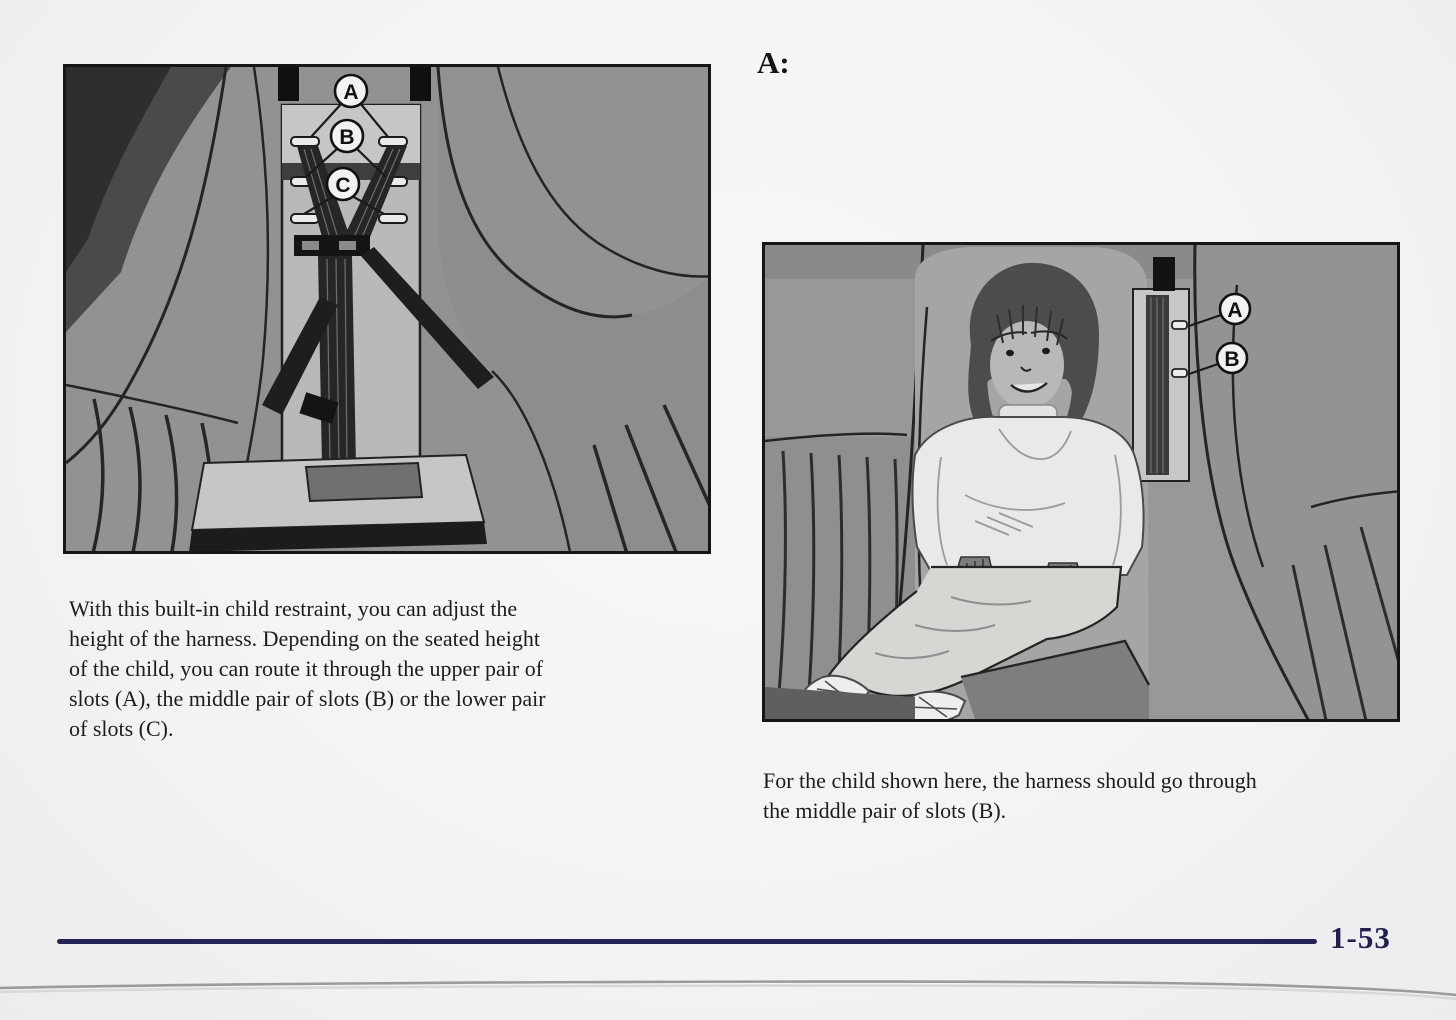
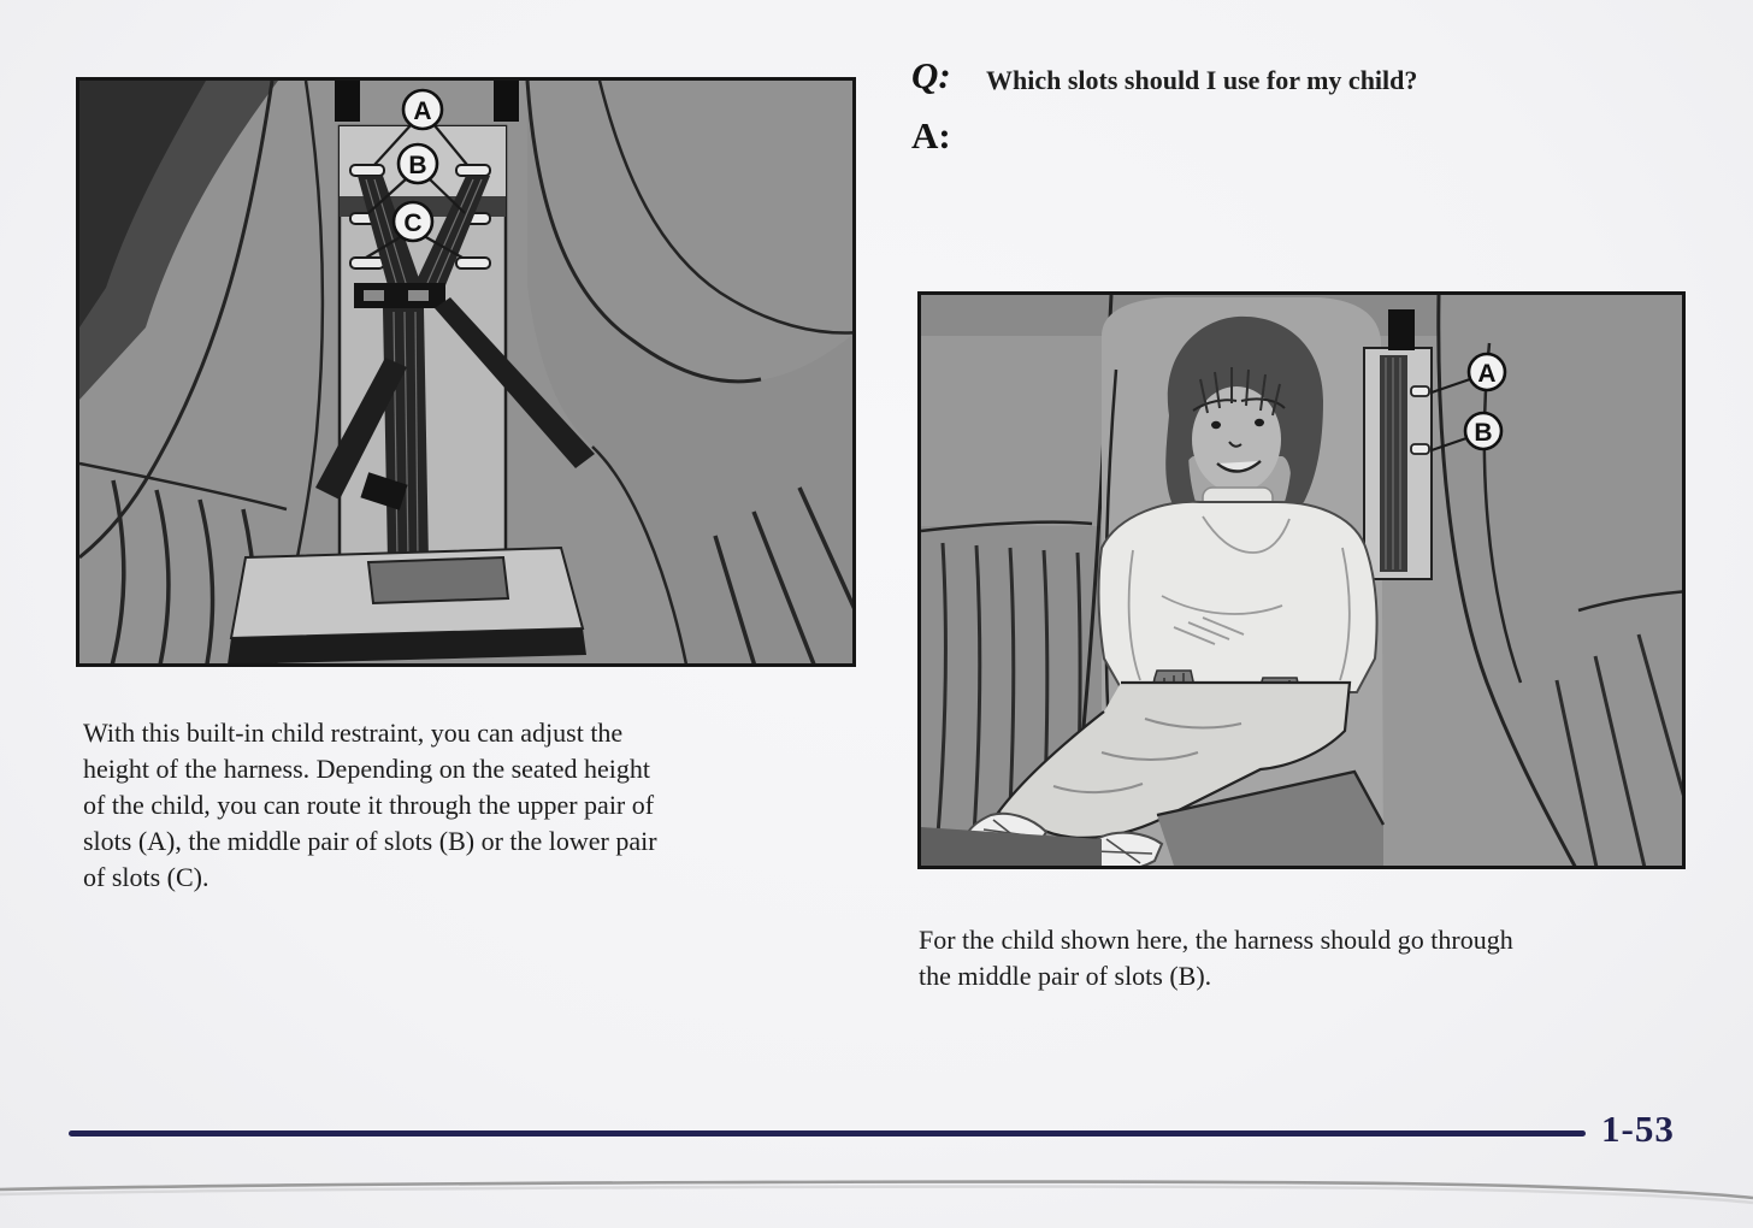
  A
  B
  C
  With this built-in child restraint, you can adjust the
  height of the harness. Depending on the seated height
  of the child, you can route it through the upper pair of
  slots (A), the middle pair of slots (B) or the lower pair
  of slots (C).
+ Q:
+ Which slots should I use for my child?
  A:
  A
  B
  For the child shown here, the harness should go through
  the middle pair of slots (B).
  1-53
